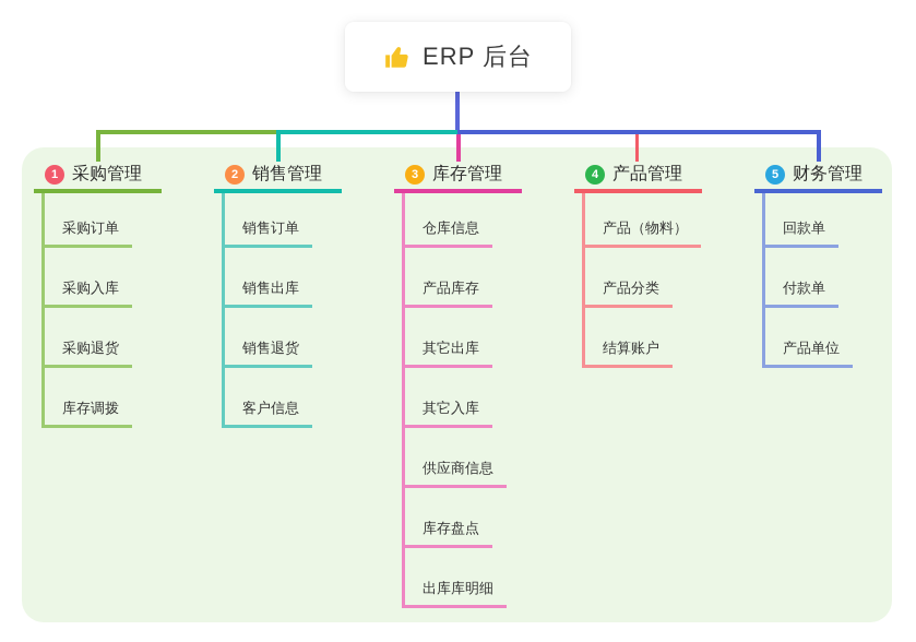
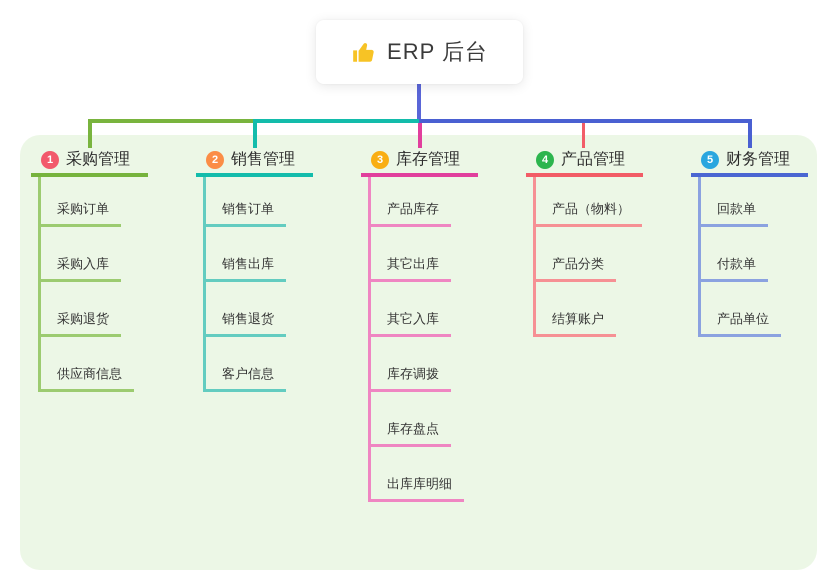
  ERP 后台
  1
  采购管理
  采购订单
  采购入库
  采购退货
- 库存调拨
+ 供应商信息
  2
  销售管理
  销售订单
  销售出库
  销售退货
  客户信息
  3
  库存管理
- 仓库信息
  产品库存
  其它出库
  其它入库
- 供应商信息
+ 库存调拨
  库存盘点
  出库库明细
  4
  产品管理
  产品（物料）
  产品分类
  结算账户
  5
  财务管理
  回款单
  付款单
  产品单位
